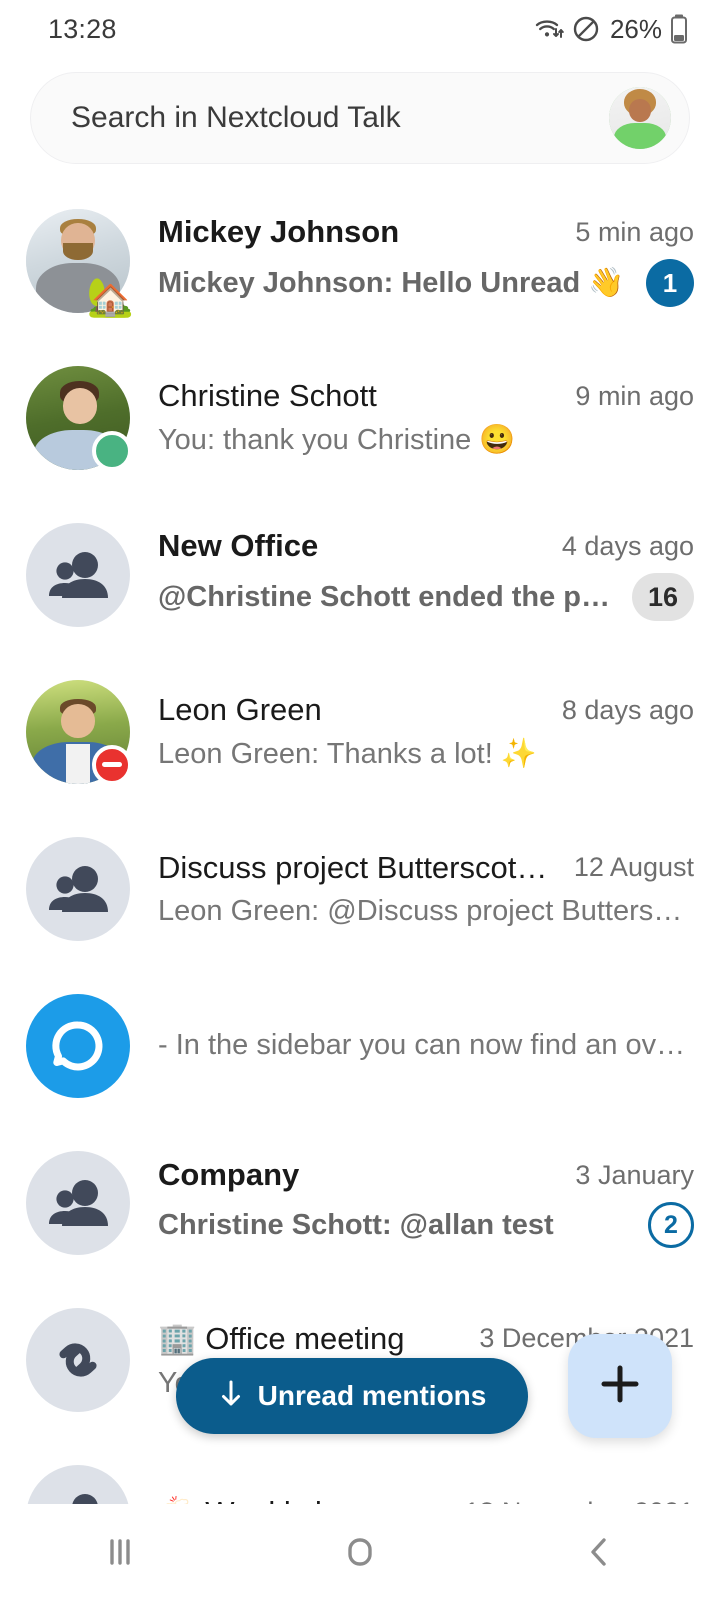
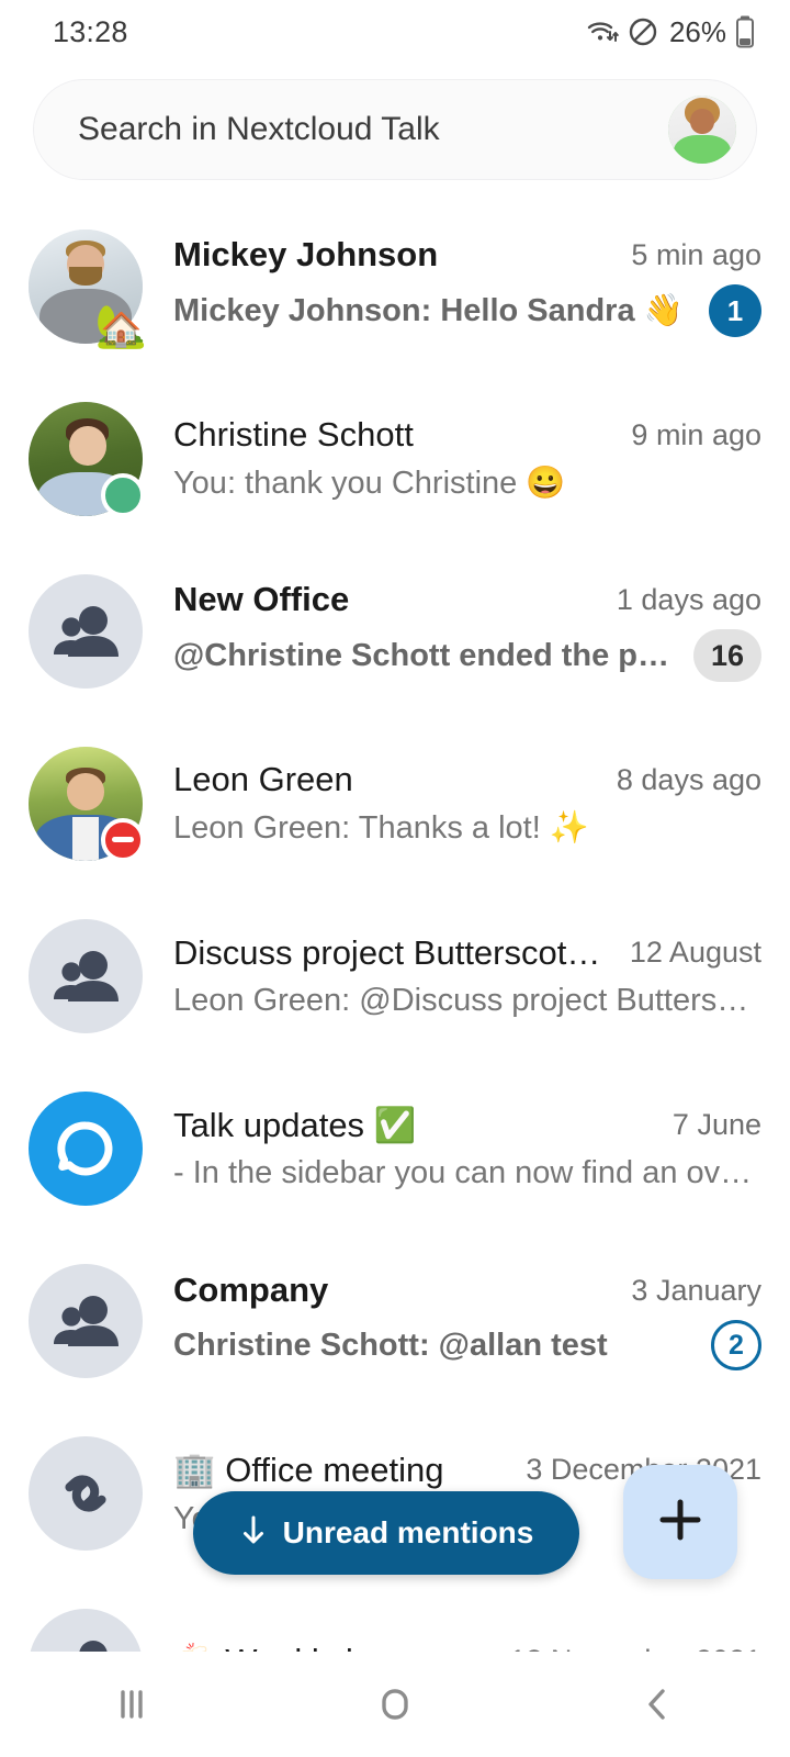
  13:28
  26%
  Search in Nextcloud Talk
  🏡
  Mickey Johnson
  5 min ago
- Mickey Johnson: Hello Unread 👋
+ Mickey Johnson: Hello Sandra 👋
  1
  Christine Schott
  9 min ago
  You: thank you Christine 😀
  New Office
- 4 days ago
+ 1 days ago
  @Christine Schott ended the poll
  16
  Leon Green
  8 days ago
  Leon Green: Thanks a lot! ✨
  Discuss project Butterscot…
  12 August
  Leon Green: @Discuss project Butterscot
+ Talk updates ✅
+ 7 June
  - In the sidebar you can now find an over
  Company
  3 January
  Christine Schott: @allan test
  2
  🏢 Office meeting
  Unread mentions
